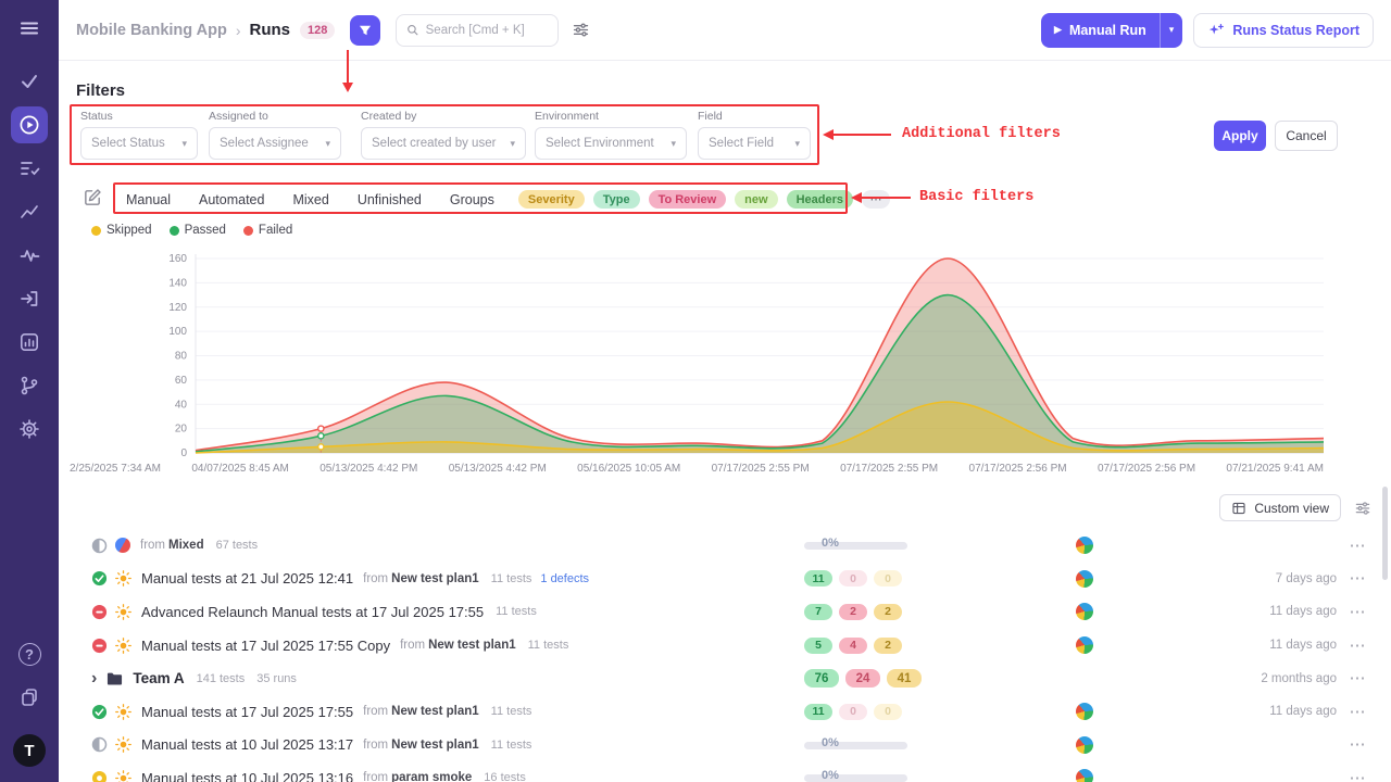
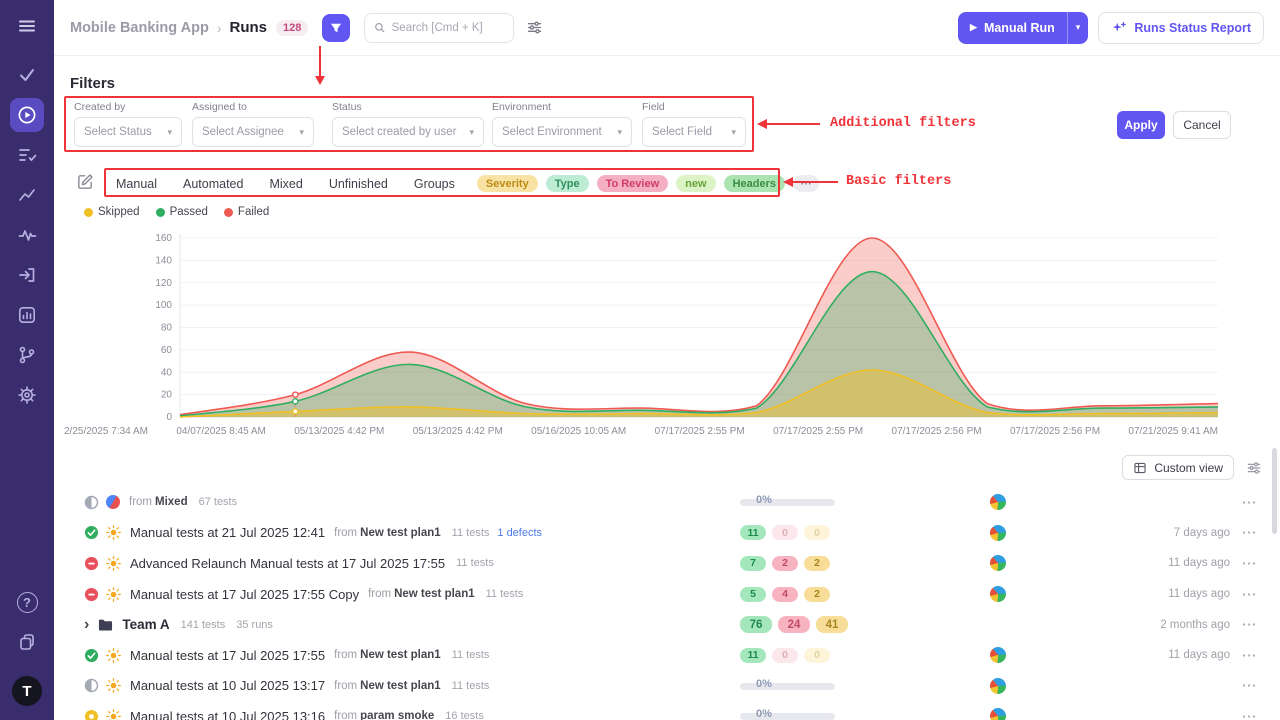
  ?
  T
  Mobile Banking App
  ›
  Runs
  128
  Search [Cmd + K]
  ▶
  Manual Run
  ▾
  Runs Status Report
  Filters
- Status
+ Created by
  Select Status
  ▾
  Assigned to
  Select Assignee
  ▾
- Created by
+ Status
  Select created by user
  ▾
  Environment
  Select Environment
  ▾
  Field
  Select Field
  ▾
  Apply
  Cancel
  Manual
  Automated
  Mixed
  Unfinished
  Groups
  Severity
  Type
  To Review
  new
  Headers
  ⋯
  Skipped
  Passed
  Failed
  0
  20
  40
  60
  80
  100
  120
  140
  160
  2/25/2025 7:34 AM
  04/07/2025 8:45 AM
  05/13/2025 4:42 PM
  05/13/2025 4:42 PM
  05/16/2025 10:05 AM
  07/17/2025 2:55 PM
  07/17/2025 2:55 PM
  07/17/2025 2:56 PM
  07/17/2025 2:56 PM
  07/21/2025 9:41 AM
  Custom view
  from Mixed
  67 tests
  0%
  ⋯
  Manual tests at 21 Jul 2025 12:41
  from New test plan1
  11 tests
  1 defects
  11
  0
  0
  7 days ago
  ⋯
  Advanced Relaunch Manual tests at 17 Jul 2025 17:55
  11 tests
  7
  2
  2
  11 days ago
  ⋯
  Manual tests at 17 Jul 2025 17:55 Copy
  from New test plan1
  11 tests
  5
  4
  2
  11 days ago
  ⋯
  ›
  Team A
  141 tests
  35 runs
  76
  24
  41
  2 months ago
  ⋯
  Manual tests at 17 Jul 2025 17:55
  from New test plan1
  11 tests
  11
  0
  0
  11 days ago
  ⋯
  Manual tests at 10 Jul 2025 13:17
  from New test plan1
  11 tests
  0%
  ⋯
  Manual tests at 10 Jul 2025 13:16
  from param smoke
  16 tests
  0%
  ⋯
  Additional filters
  Basic filters
